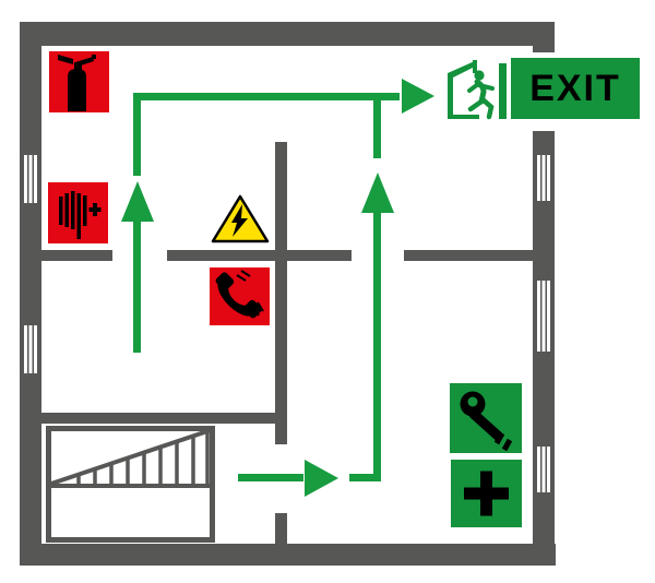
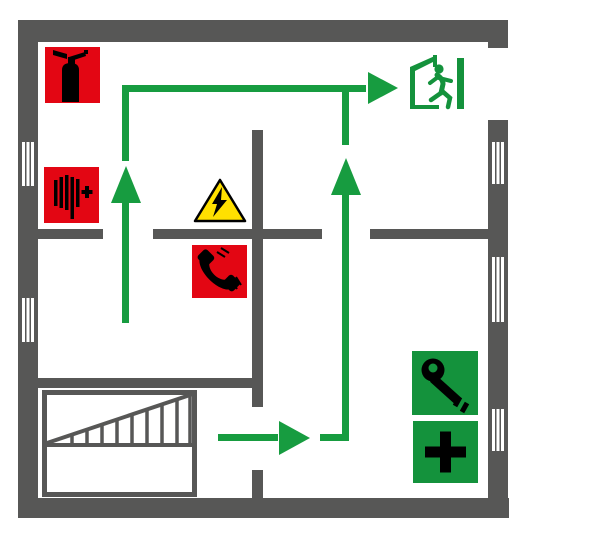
- EXIT
